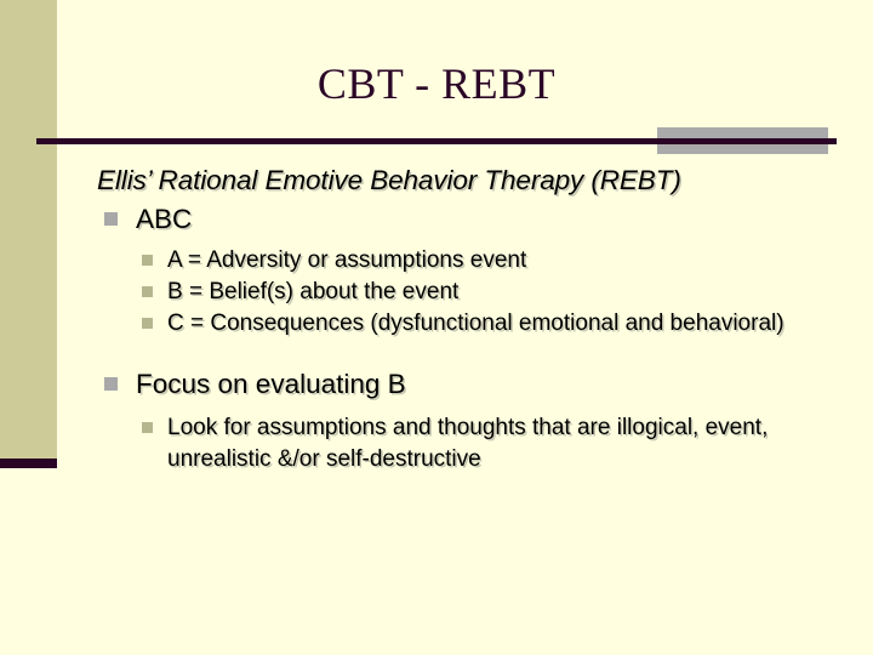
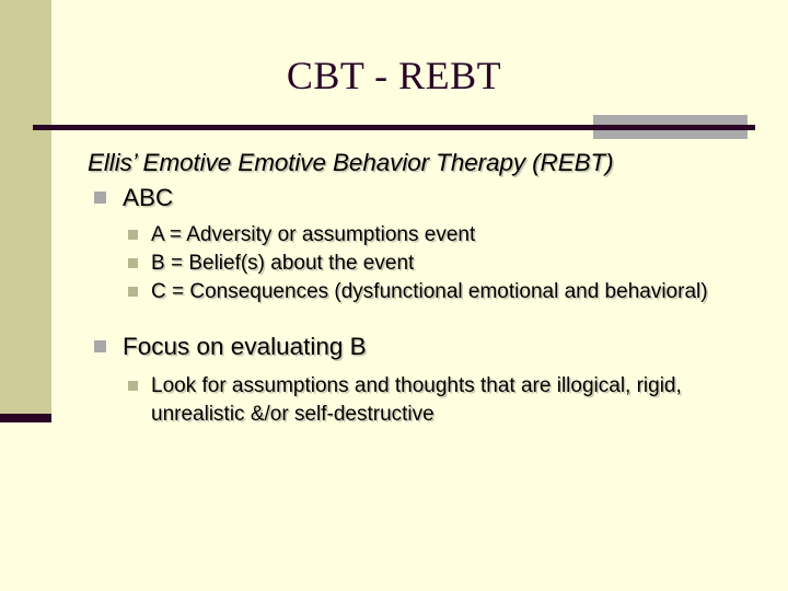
  CBT - REBT
- Ellis’ Rational Emotive Behavior Therapy (REBT)
+ Ellis’ Emotive Emotive Behavior Therapy (REBT)
  ABC
  A = Adversity or assumptions event
  B = Belief(s) about the event
  C = Consequences (dysfunctional emotional and behavioral)
  Focus on evaluating B
- Look for assumptions and thoughts that are illogical, event, unrealistic &/or self-destructive
+ Look for assumptions and thoughts that are illogical, rigid, unrealistic &/or self-destructive
